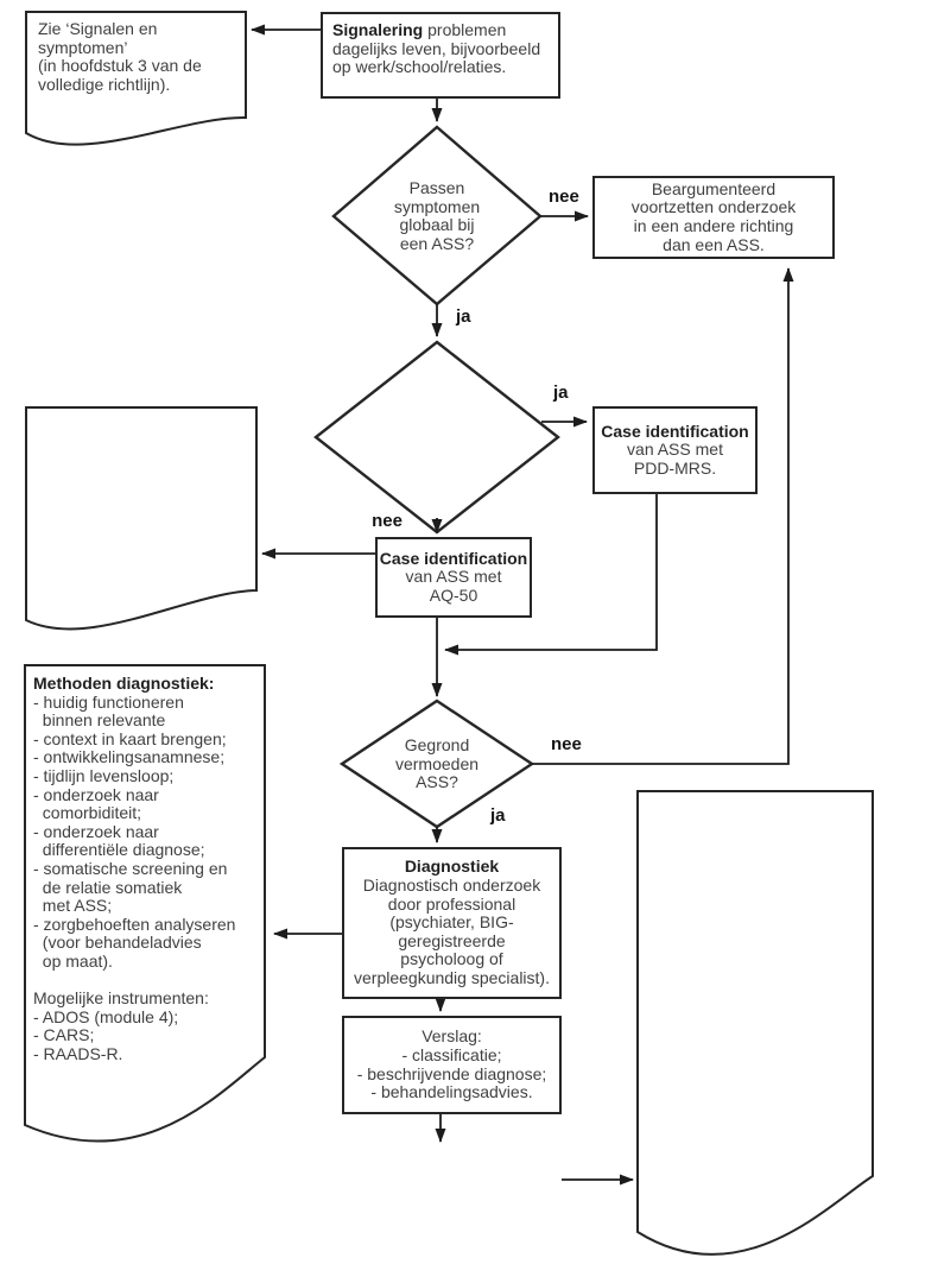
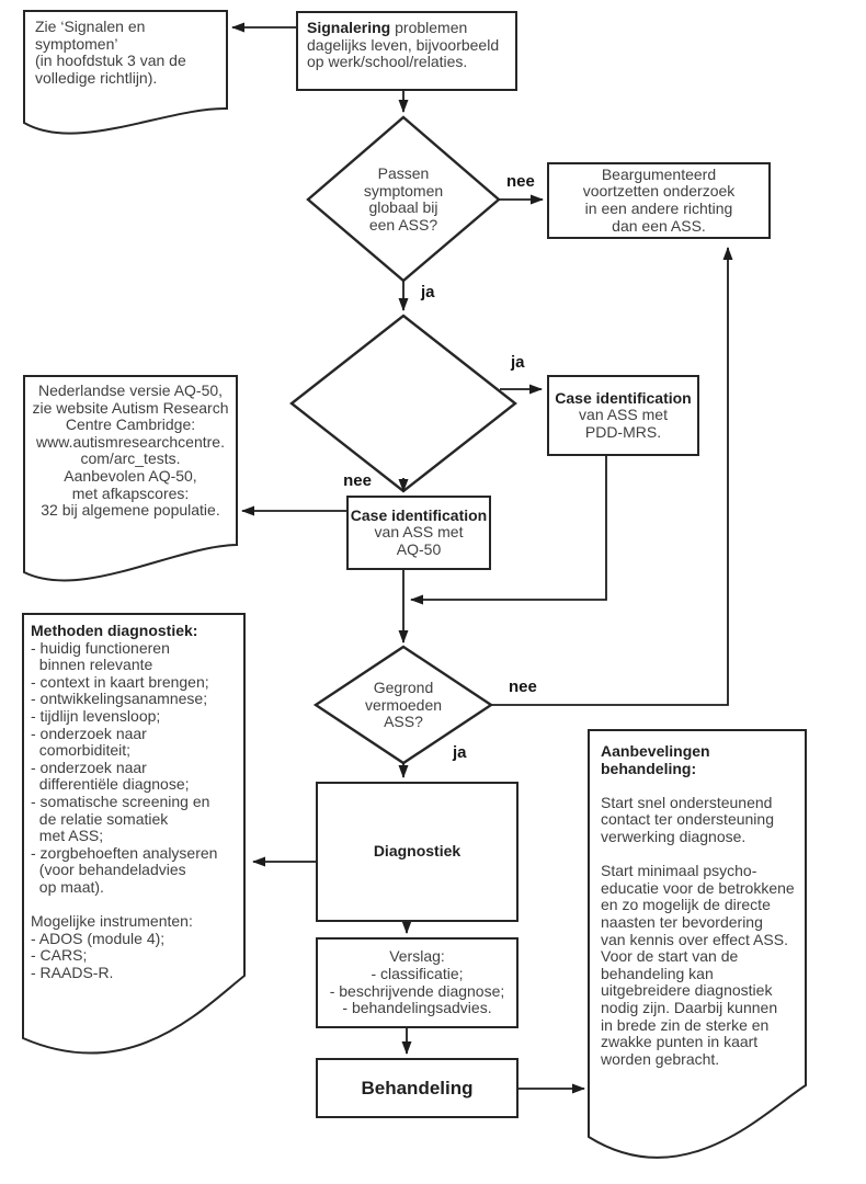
  Signalering problemen
  dagelijks leven, bijvoorbeeld
  op werk/school/relaties.
  Beargumenteerd
  voortzetten onderzoek
  in een andere richting
  dan een ASS.
  Case identification
  van ASS met
  PDD-MRS.
  Case identification
  van ASS met
  AQ-50
  Diagnostiek
- Diagnostisch onderzoek
- door professional
- (psychiater, BIG-
- geregistreerde
- psycholoog of
- verpleegkundig specialist).
  Verslag:
  - classificatie;
  - beschrijvende diagnose;
  - behandelingsadvies.
+ Behandeling
  Passen
  symptomen
  globaal bij
  een ASS?
  Gegrond
  vermoeden
  ASS?
  Zie ‘Signalen en
  symptomen’
  (in hoofdstuk 3 van de
  volledige richtlijn).
+ Nederlandse versie AQ-50,
+ zie website Autism Research
+ Centre Cambridge:
+ www.autismresearchcentre.
+ com/arc_tests.
+ Aanbevolen AQ-50,
+ met afkapscores:
+ 32 bij algemene populatie.
  Methoden diagnostiek:
  - huidig functioneren
  binnen relevante
  - context in kaart brengen;
  - ontwikkelingsanamnese;
  - tijdlijn levensloop;
  - onderzoek naar
  comorbiditeit;
  - onderzoek naar
  differentiële diagnose;
  - somatische screening en
  de relatie somatiek
  met ASS;
  - zorgbehoeften analyseren
  (voor behandeladvies
  op maat).
  Mogelijke instrumenten:
  - ADOS (module 4);
  - CARS;
  - RAADS-R.
+ Aanbevelingen
+ behandeling:
+ Start snel ondersteunend
+ contact ter ondersteuning
+ verwerking diagnose.
+ Start minimaal psycho-
+ educatie voor de betrokkene
+ en zo mogelijk de directe
+ naasten ter bevordering
+ van kennis over effect ASS.
+ Voor de start van de
+ behandeling kan
+ uitgebreidere diagnostiek
+ nodig zijn. Daarbij kunnen
+ in brede zin de sterke en
+ zwakke punten in kaart
+ worden gebracht.
  nee
  ja
  ja
  nee
  nee
  ja
